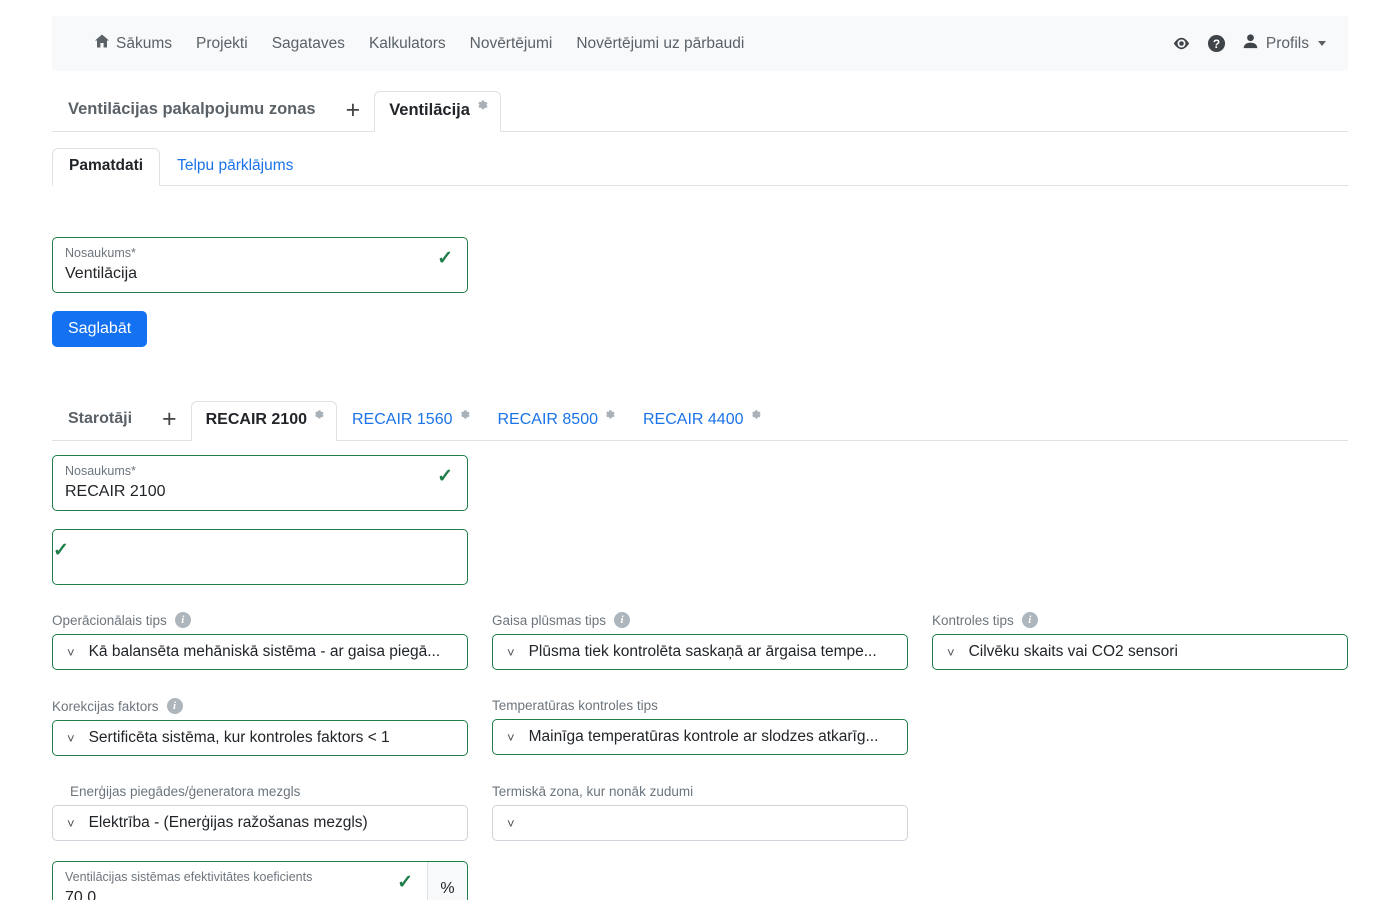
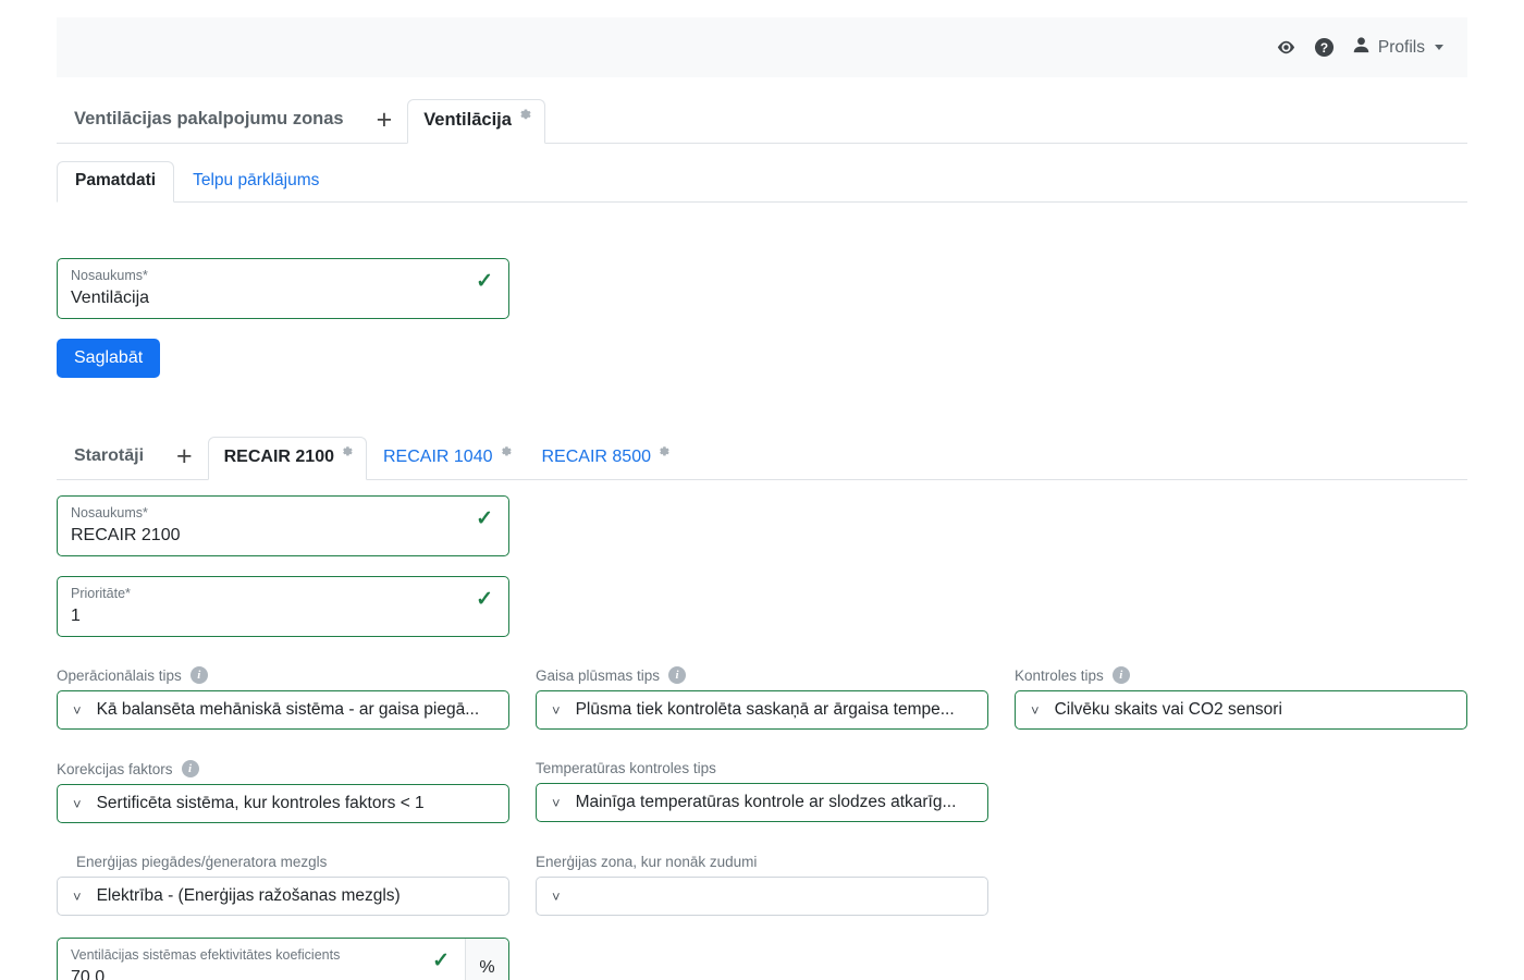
- Sākums
- Projekti
- Sagataves
- Kalkulators
- Novērtējumi
- Novērtējumi uz pārbaudi
  ?
  Profils
  Ventilācijas pakalpojumu zonas
  +
  Ventilācija
  Pamatdati
  Telpu pārklājums
  Nosaukums*
  Ventilācija
  ✓
  Saglabāt
  Starotāji
  +
  RECAIR 2100
- RECAIR 1560
+ RECAIR 1040
  RECAIR 8500
- RECAIR 4400
  Nosaukums*
  RECAIR 2100
  ✓
+ Prioritāte*
+ 1
  ✓
  Operācionālais tips
  i
  ˅
  Kā balansēta mehāniskā sistēma - ar gaisa piegā...
  Gaisa plūsmas tips
  i
  ˅
  Plūsma tiek kontrolēta saskaņā ar ārgaisa tempe...
  Kontroles tips
  i
  ˅
  Cilvēku skaits vai CO2 sensori
  Korekcijas faktors
  i
  ˅
  Sertificēta sistēma, kur kontroles faktors < 1
  Temperatūras kontroles tips
  ˅
  Mainīga temperatūras kontrole ar slodzes atkarīg...
  Enerģijas piegādes/ģeneratora mezgls
  ˅
  Elektrība - (Enerģijas ražošanas mezgls)
- Termiskā zona, kur nonāk zudumi
+ Enerģijas zona, kur nonāk zudumi
  ˅
  Ventilācijas sistēmas efektivitātes koeficients
  70.0
  ✓
  %
